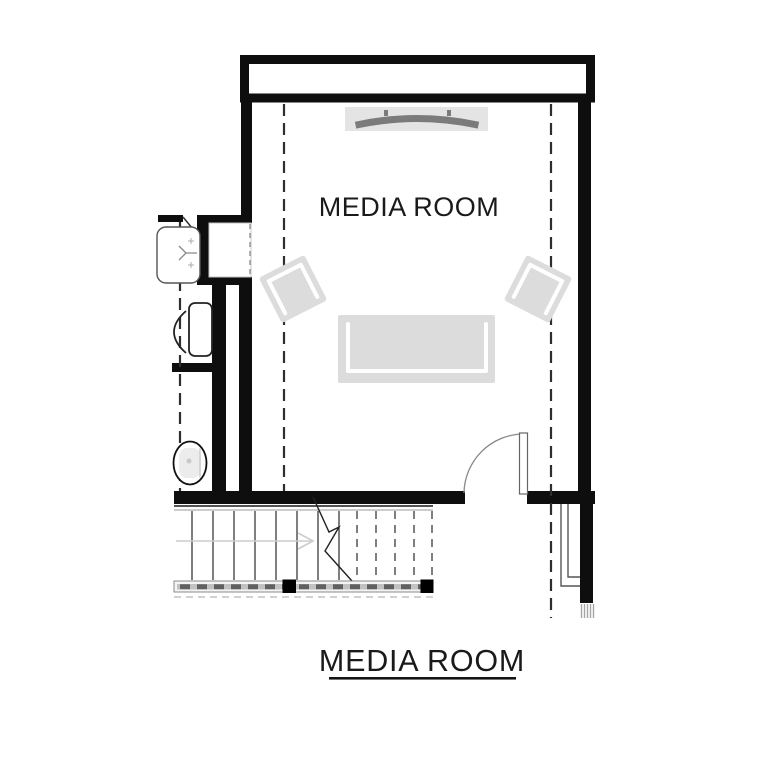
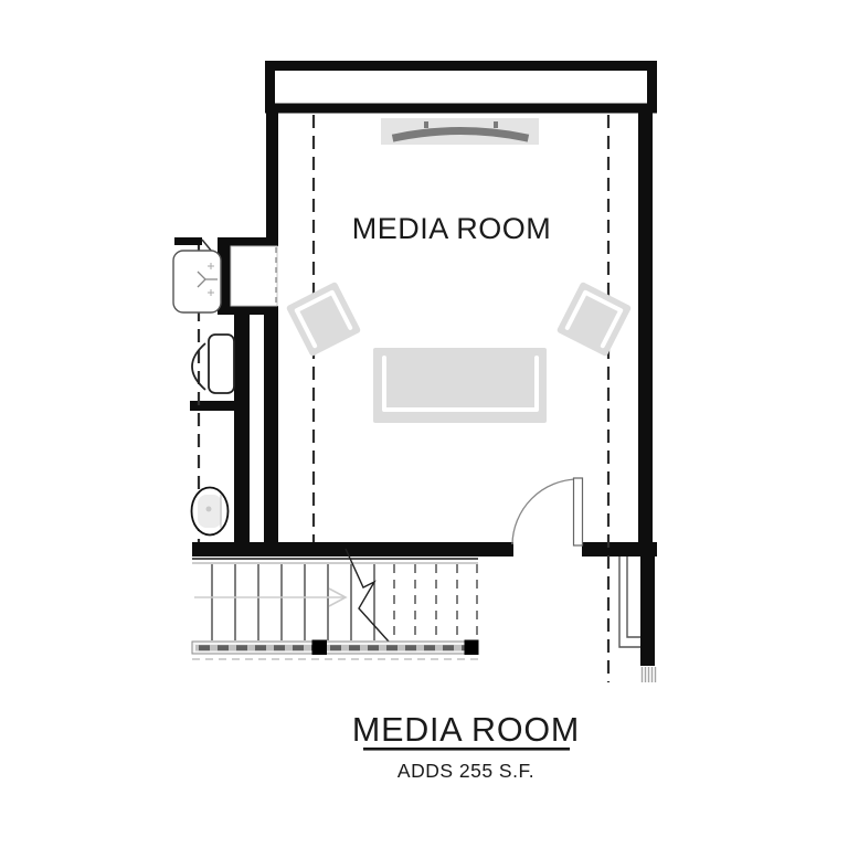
  MEDIA ROOM
  MEDIA ROOM
+ ADDS 255 S.F.
